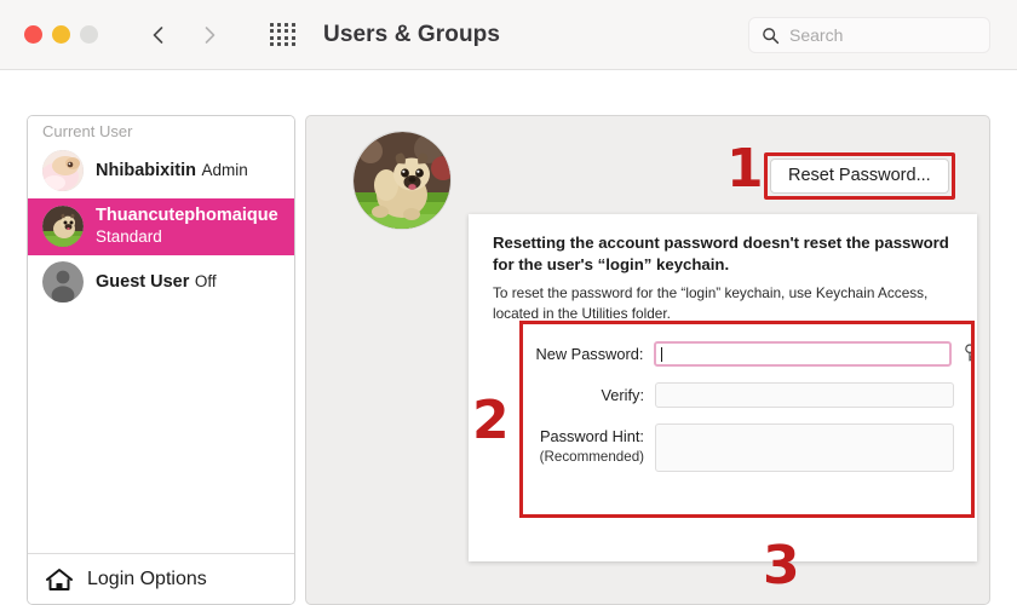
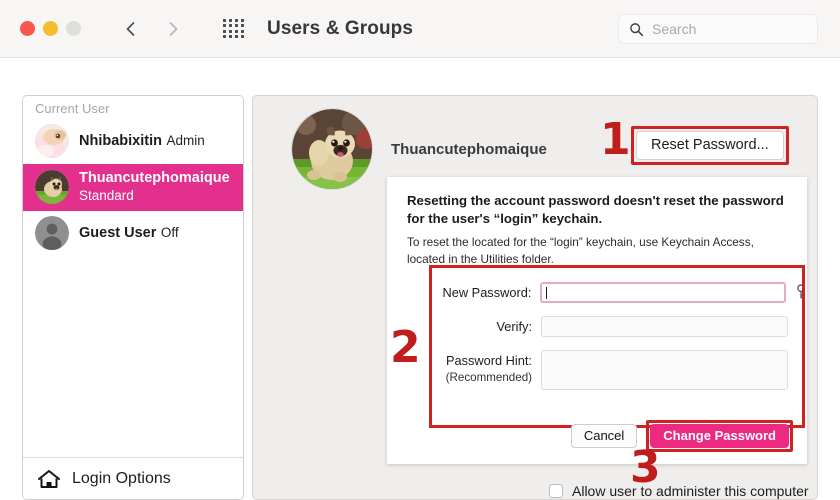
  Users & Groups
  Search
  Current User
  Nhibabixitin Admin
  Thuancutephomaique Standard
  Guest User Off
  Login Options
+ Thuancutephomaique
  Reset Password...
  Resetting the account password doesn't reset the password for the user's “login” keychain.
- To reset the password for the “login” keychain, use Keychain Access, located in the Utilities folder.
+ To reset the located for the “login” keychain, use Keychain Access, located in the Utilities folder.
  New Password:
  Verify:
  Password Hint:
  (Recommended)
+ Cancel
+ Change Password
+ Allow user to administer this computer
  1
  2
  3
